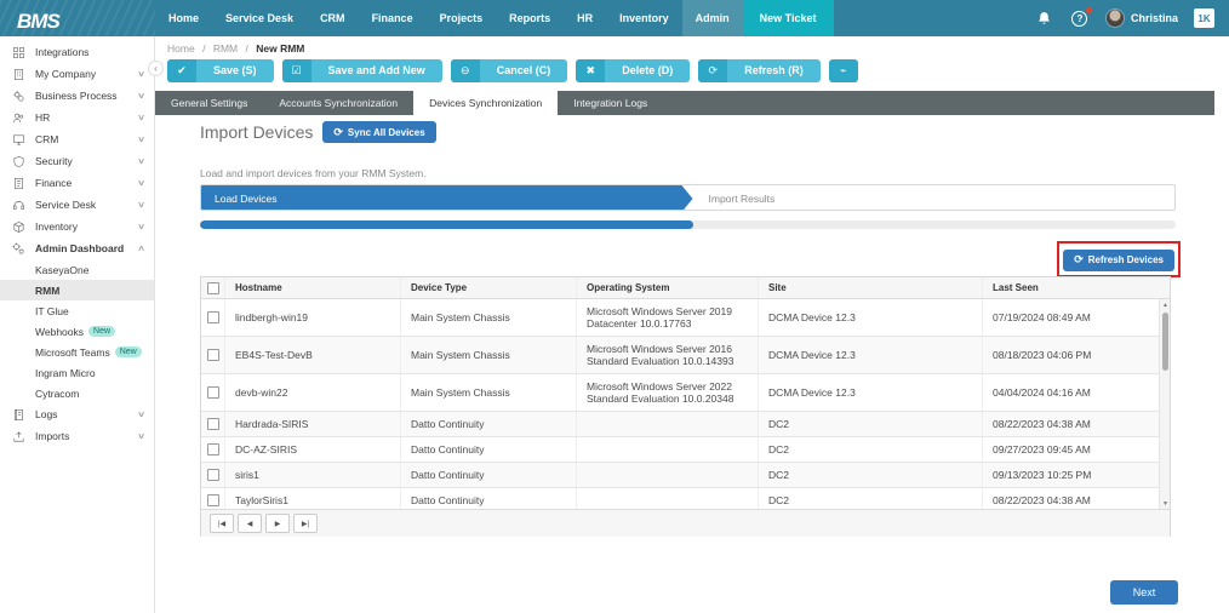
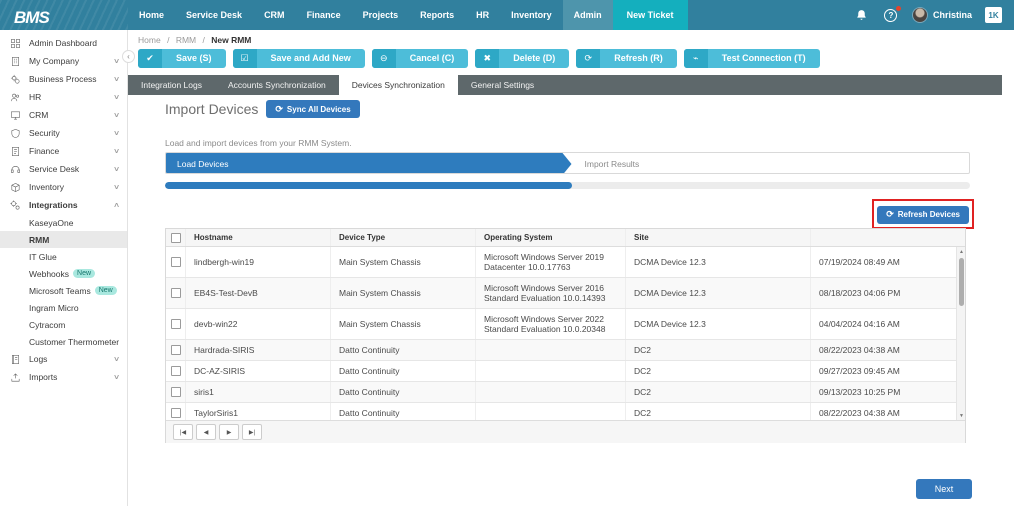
  BMS
  Home
  Service Desk
  CRM
  Finance
  Projects
  Reports
  HR
  Inventory
  Admin
  New Ticket
  ?
  Christina
  1K
- Integrations
+ Admin Dashboard
  My Company
  Business Process
  HR
  CRM
  Security
  Finance
  Service Desk
  Inventory
- Admin Dashboard
+ Integrations
  KaseyaOne
  RMM
  IT Glue
  Webhooks
  Microsoft Teams
  Ingram Micro
  Cytracom
+ Customer Thermometer
  Logs
  Imports
  ‹
  Home / RMM / New RMM
  ✔
  Save (S)
  ☑
  Save and Add New
  ⊖
  Cancel (C)
  ✖
  Delete (D)
  ⟳
  Refresh (R)
  ⌁
+ Test Connection (T)
- General Settings
+ Integration Logs
  Accounts Synchronization
  Devices Synchronization
- Integration Logs
+ General Settings
  Import Devices
  ⟳
  Sync All Devices
  Load and import devices from your RMM System.
  Load Devices
  Import Results
  ⟳
  Refresh Devices
  Hostname
  Device Type
  Operating System
  Site
- Last Seen
  lindbergh-win19
  Main System Chassis
  Microsoft Windows Server 2019 Datacenter 10.0.17763
  DCMA Device 12.3
  07/19/2024 08:49 AM
  EB4S-Test-DevB
  Main System Chassis
  Microsoft Windows Server 2016 Standard Evaluation 10.0.14393
  DCMA Device 12.3
  08/18/2023 04:06 PM
  devb-win22
  Main System Chassis
  Microsoft Windows Server 2022 Standard Evaluation 10.0.20348
  DCMA Device 12.3
  04/04/2024 04:16 AM
  Hardrada-SIRIS
  Datto Continuity
  DC2
  08/22/2023 04:38 AM
  DC-AZ-SIRIS
  Datto Continuity
  DC2
  09/27/2023 09:45 AM
  siris1
  Datto Continuity
  DC2
  09/13/2023 10:25 PM
  TaylorSiris1
  Datto Continuity
  DC2
  08/22/2023 04:38 AM
  Next
